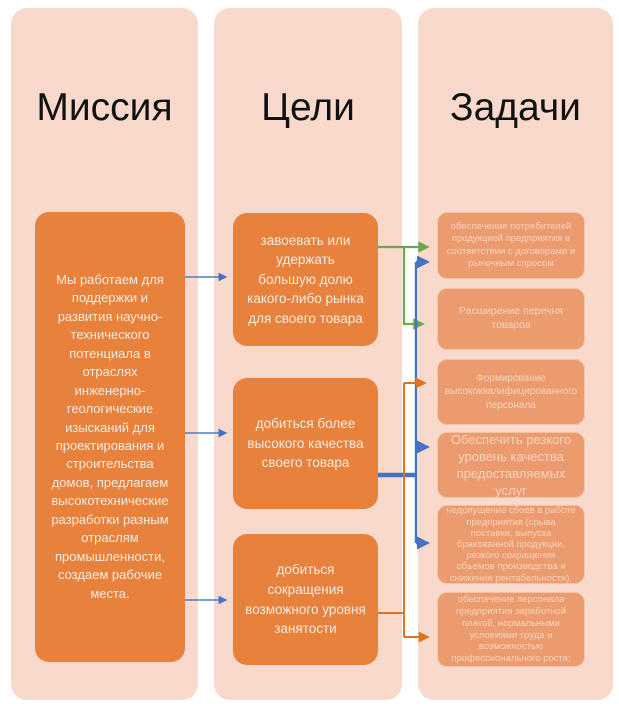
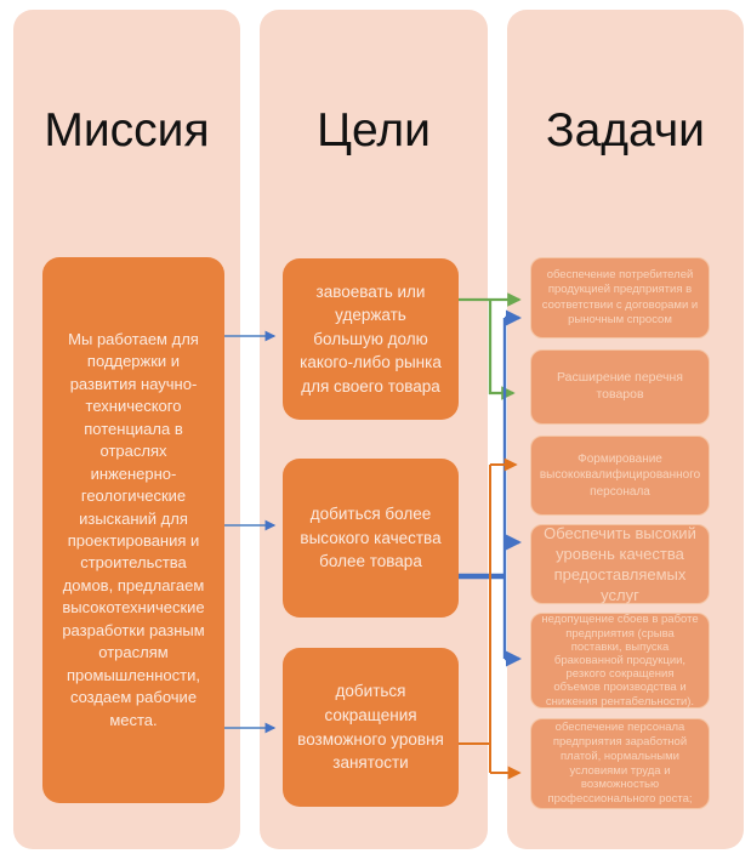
  Миссия
  Цели
  Задачи
  Мы работаем для поддержки и развития научно-технического потенциала в отраслях инженерно-геологические изысканий для проектирования и строительства домов, предлагаем высокотехнические разработки разным отраслям промышленности, создаем рабочие места.
  завоевать или удержать большую долю какого-либо рынка для своего товара
- добиться более высокого качества своего товара
+ добиться более высокого качества более товара
  добиться сокращения возможного уровня занятости
  обеспечение потребителей продукцией предприятия в соответствии с договорами и рыночным спросом
  Расширение перечня товаров
  Формирование высококвалифицированного персонала
- Обеспечить резкого уровень качества предоставляемых услуг
+ Обеспечить высокий уровень качества предоставляемых услуг
  недопущение сбоев в работе предприятия (срыва поставки, выпуска бракованной продукции, резкого сокращения объемов производства и снижения рентабельности).
  обеспечение персонала предприятия заработной платой, нормальными условиями труда и возможностью профессионального роста;
